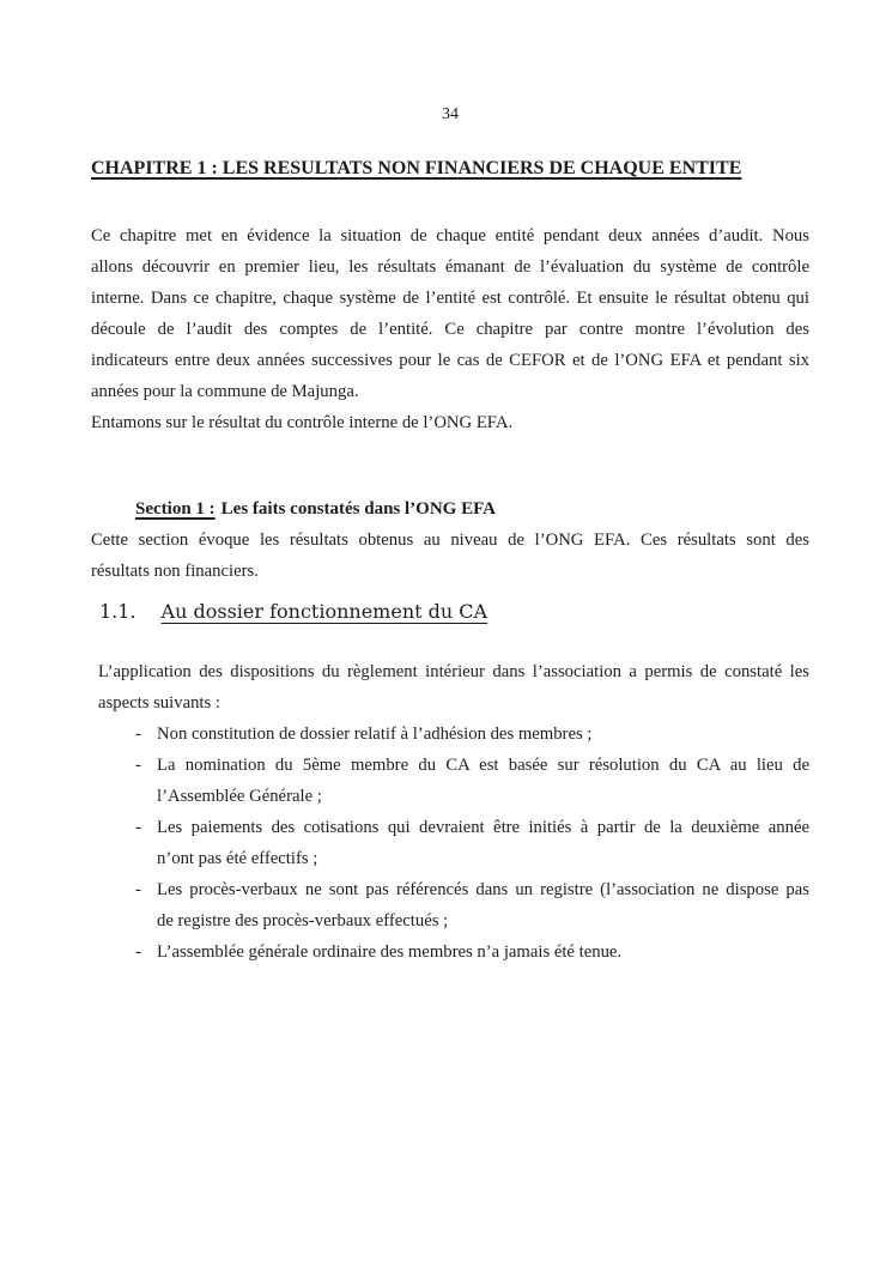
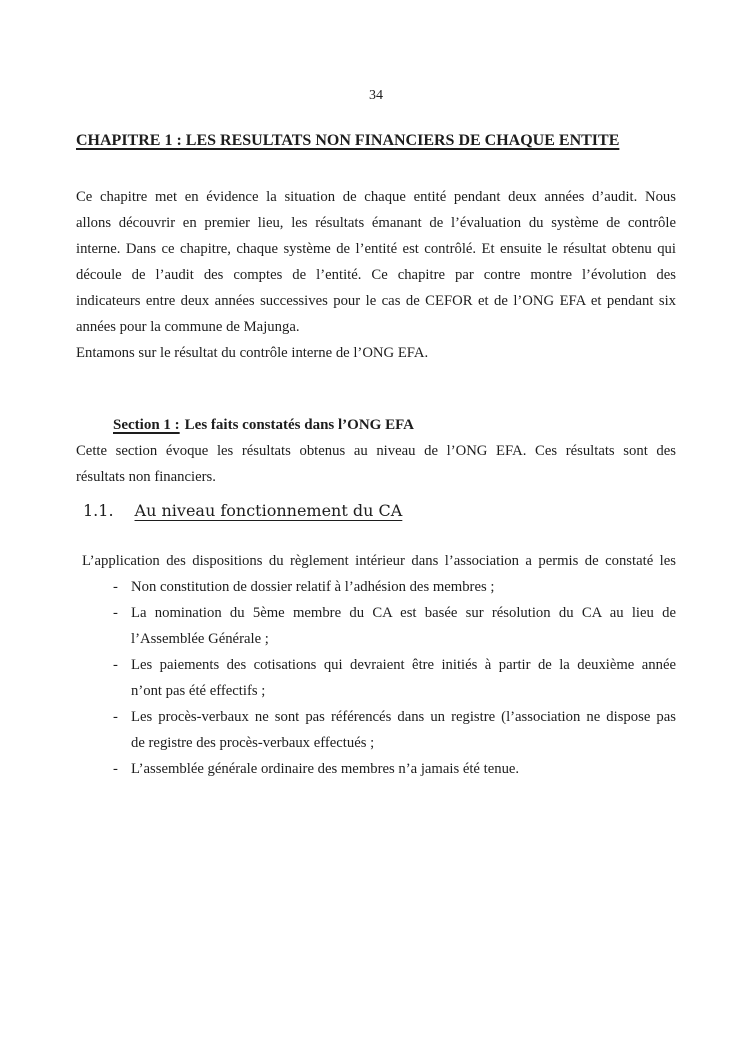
  34
  CHAPITRE 1 : LES RESULTATS NON FINANCIERS DE CHAQUE ENTITE
  Ce chapitre met en évidence la situation de chaque entité pendant deux années d’audit. Nous
  allons découvrir en premier lieu, les résultats émanant de l’évaluation du système de contrôle
  interne. Dans ce chapitre, chaque système de l’entité est contrôlé. Et ensuite le résultat obtenu qui
  découle de l’audit des comptes de l’entité. Ce chapitre par contre montre l’évolution des
  indicateurs entre deux années successives pour le cas de CEFOR et de l’ONG EFA et pendant six
  années pour la commune de Majunga.
  Entamons sur le résultat du contrôle interne de l’ONG EFA.
  Section 1 : Les faits constatés dans l’ONG EFA
  Cette section évoque les résultats obtenus au niveau de l’ONG EFA. Ces résultats sont des
  résultats non financiers.
- 1.1. Au dossier fonctionnement du CA
+ 1.1. Au niveau fonctionnement du CA
  L’application des dispositions du règlement intérieur dans l’association a permis de constaté les
- aspects suivants :
  -
  Non constitution de dossier relatif à l’adhésion des membres ;
  -
  La nomination du 5ème membre du CA est basée sur résolution du CA au lieu de
  l’Assemblée Générale ;
  -
  Les paiements des cotisations qui devraient être initiés à partir de la deuxième année
  n’ont pas été effectifs ;
  -
  Les procès-verbaux ne sont pas référencés dans un registre (l’association ne dispose pas
  de registre des procès-verbaux effectués ;
  -
  L’assemblée générale ordinaire des membres n’a jamais été tenue.
